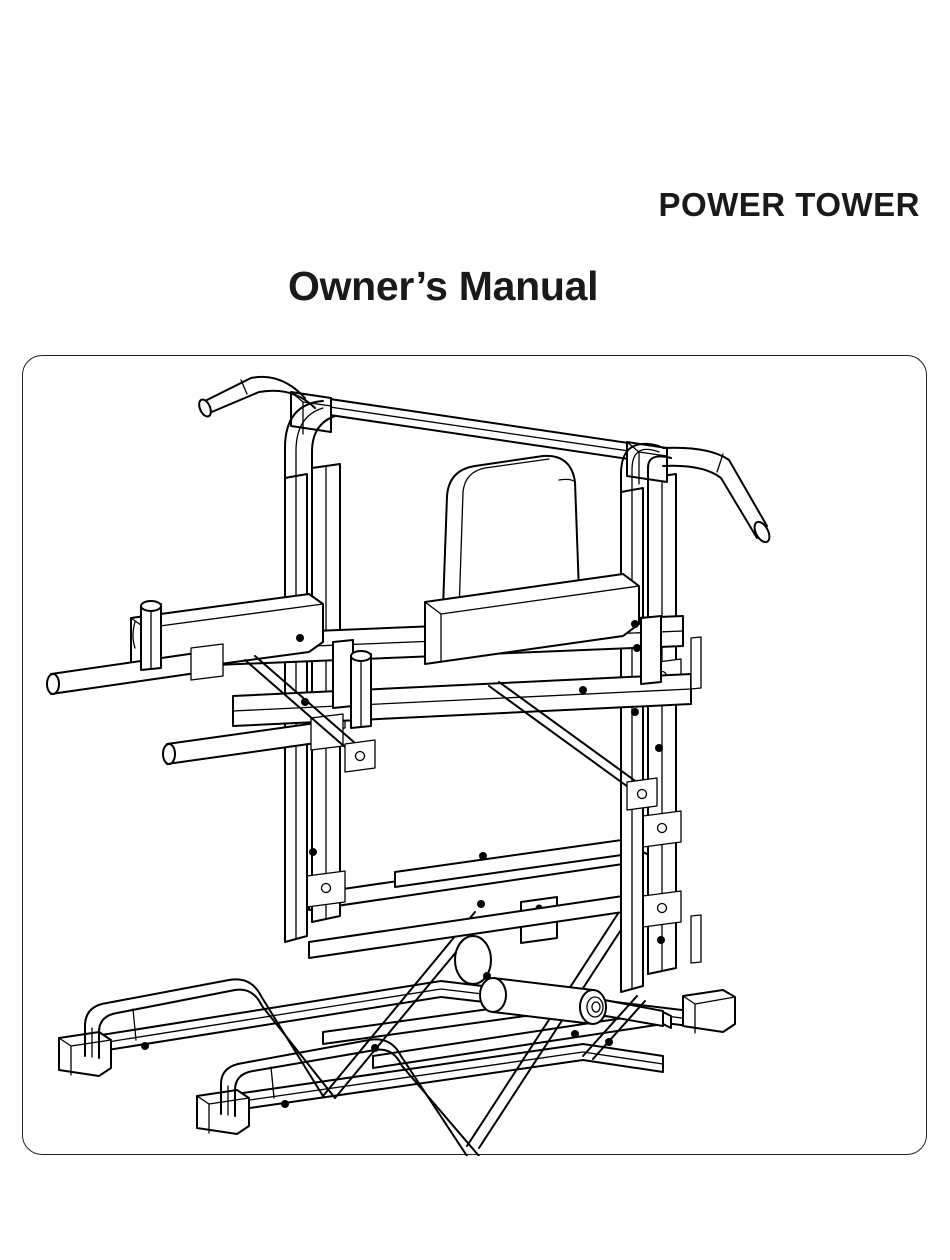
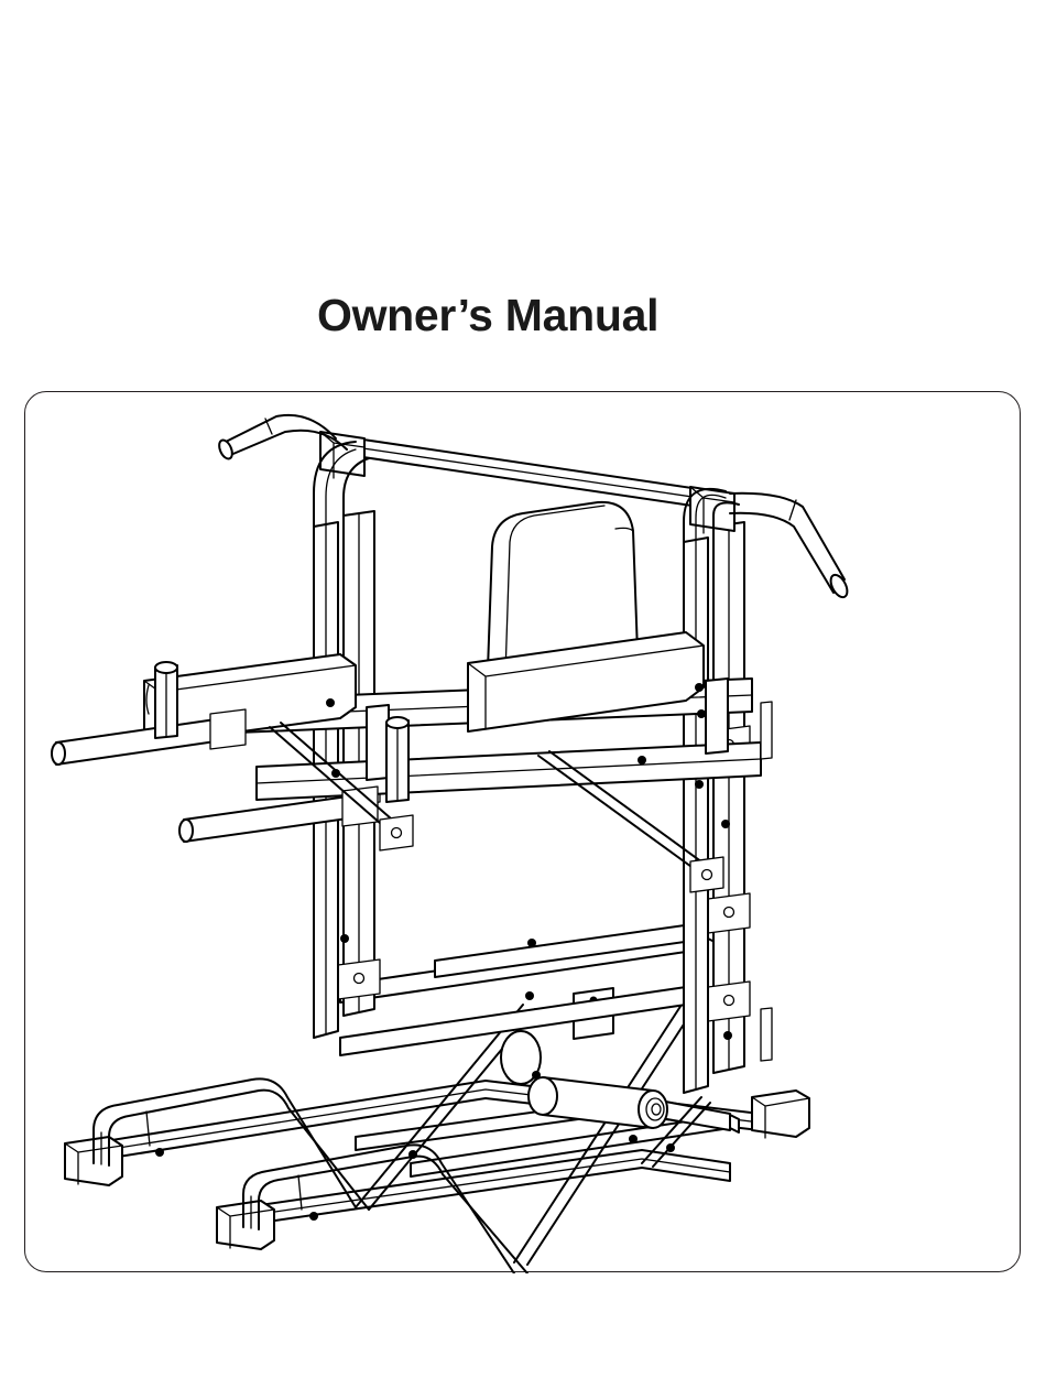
- POWER TOWER
  Owner’s Manual
